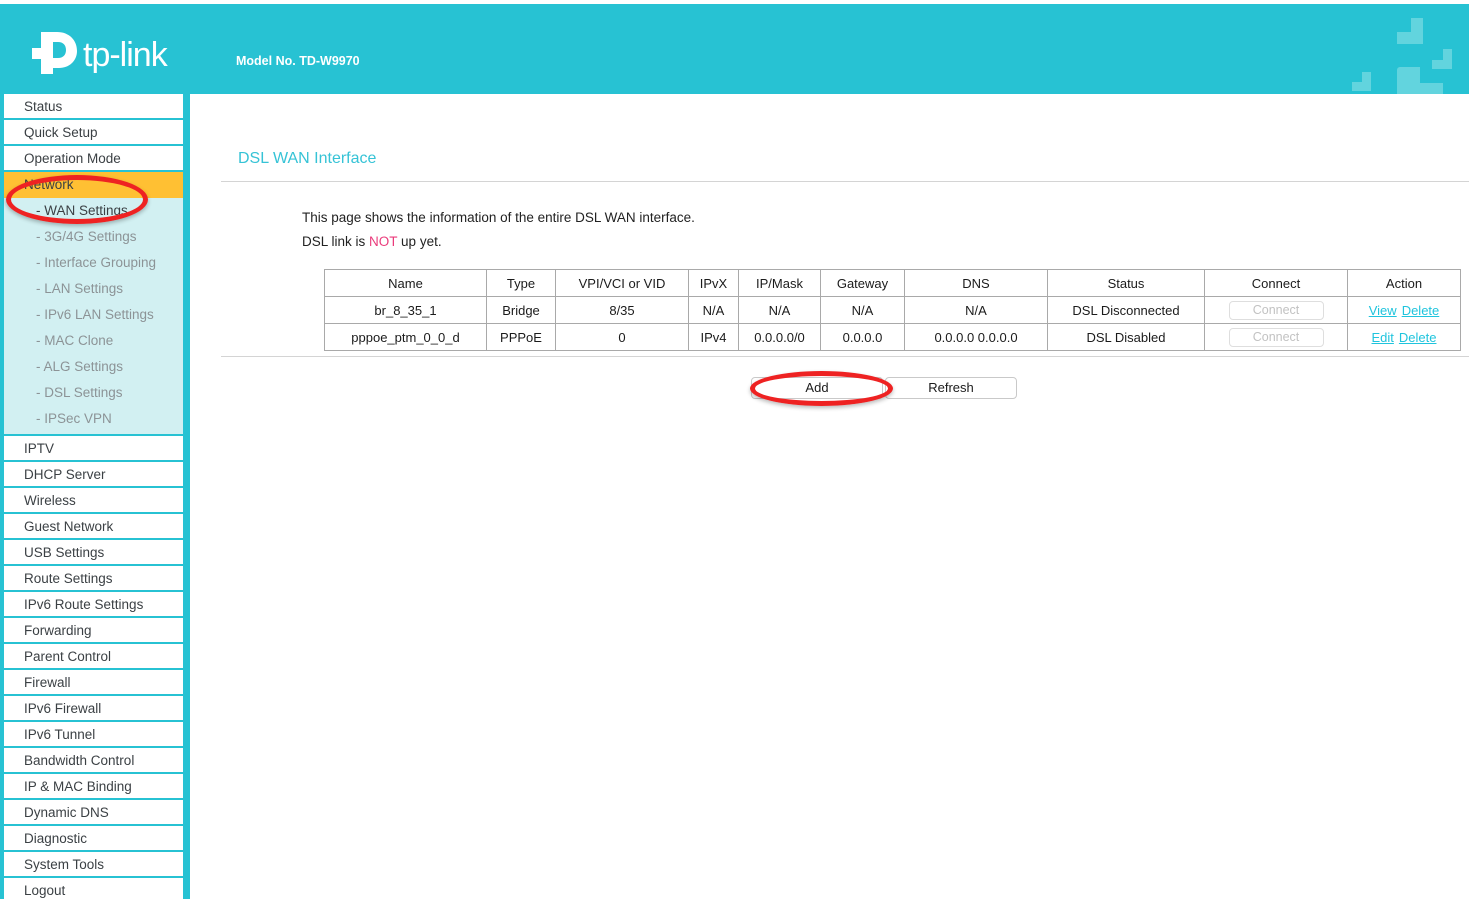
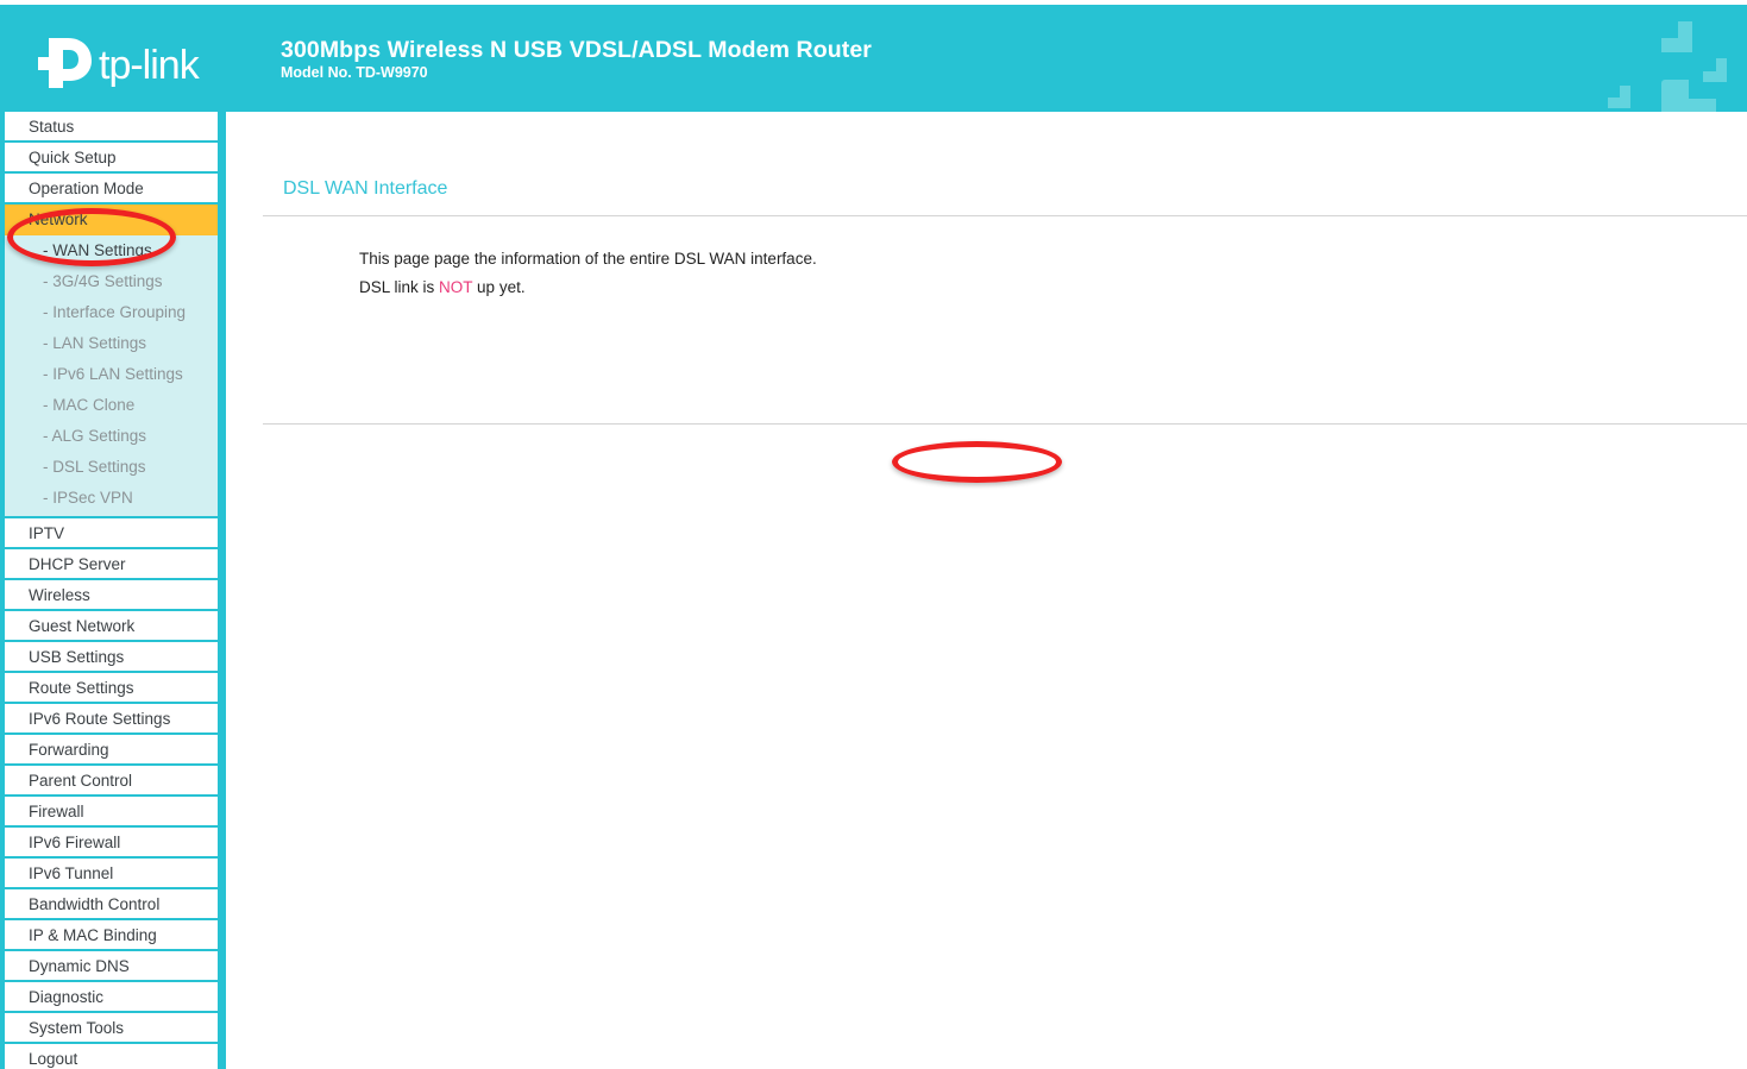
  tp-link
+ 300Mbps Wireless N USB VDSL/ADSL Modem Router
  Model No. TD-W9970
  Status
  Quick Setup
  Operation Mode
  Network
  - WAN Settings
  - 3G/4G Settings
  - Interface Grouping
  - LAN Settings
  - IPv6 LAN Settings
  - MAC Clone
  - ALG Settings
  - DSL Settings
  - IPSec VPN
  IPTV
  DHCP Server
  Wireless
  Guest Network
  USB Settings
  Route Settings
  IPv6 Route Settings
  Forwarding
  Parent Control
  Firewall
  IPv6 Firewall
  IPv6 Tunnel
  Bandwidth Control
  IP & MAC Binding
  Dynamic DNS
  Diagnostic
  System Tools
  Logout
  DSL WAN Interface
- This page shows the information of the entire DSL WAN interface.
+ This page page the information of the entire DSL WAN interface.
  DSL link is NOT up yet.
- Name	Type	VPI/VCI or VID	IPvX	IP/Mask	Gateway	DNS	Status	Connect	Action
- br_8_35_1	Bridge	8/35	N/A	N/A	N/A	N/A	DSL Disconnected	Connect	View Delete
- pppoe_ptm_0_0_d	PPPoE	0	IPv4	0.0.0.0/0	0.0.0.0	0.0.0.0 0.0.0.0	DSL Disabled	Connect	Edit Delete
- Add Refresh
